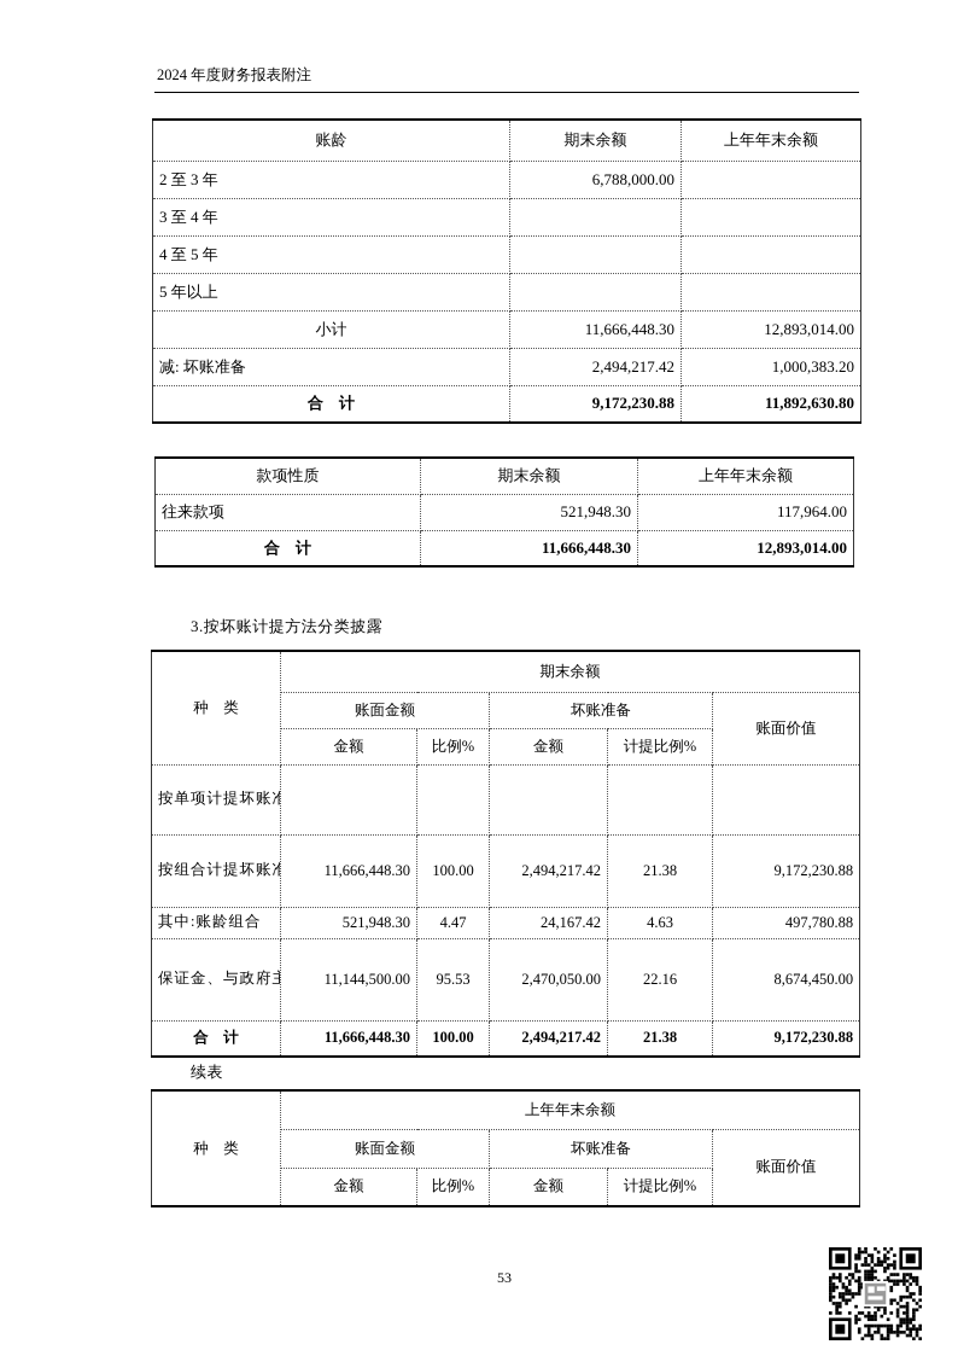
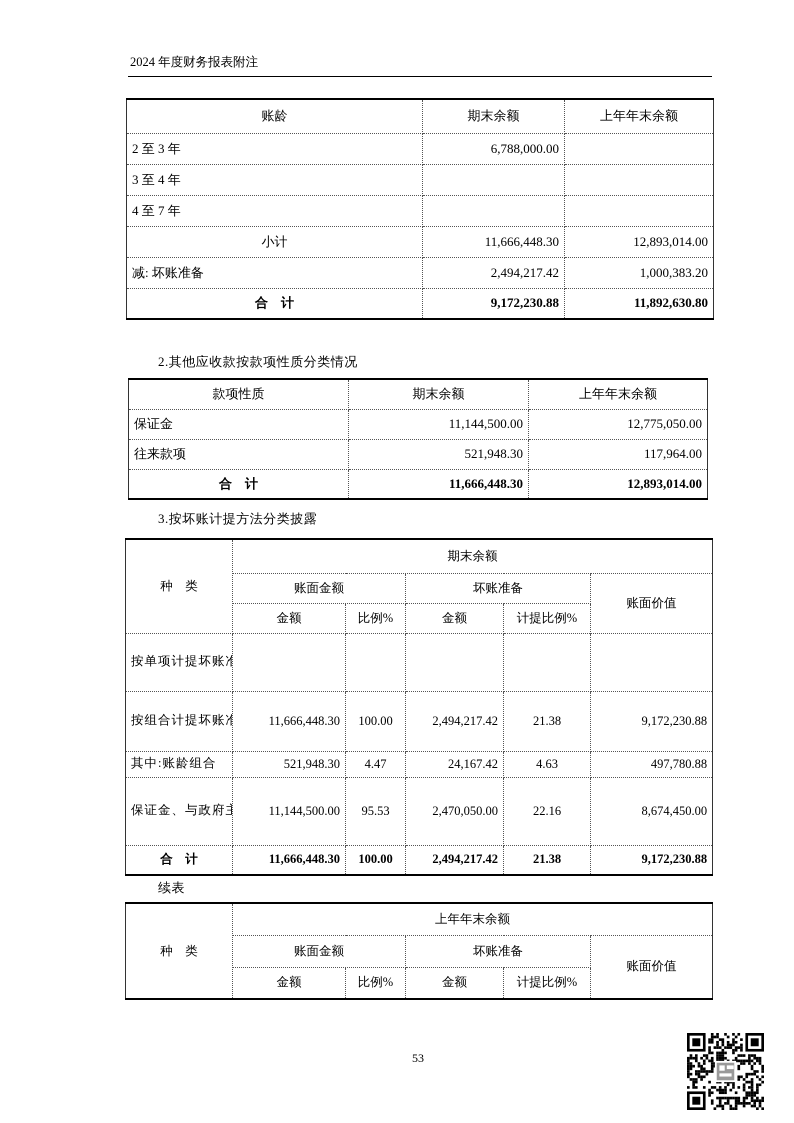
  2024 年度财务报表附注
  账龄	期末余额	上年年末余额
  2 至 3 年	6,788,000.00
  3 至 4 年
- 4 至 5 年
+ 4 至 7 年
- 5 年以上
  小计	11,666,448.30	12,893,014.00
  减: 坏账准备	2,494,217.42	1,000,383.20
  合 计	9,172,230.88	11,892,630.80
+ 2.其他应收款按款项性质分类情况
  款项性质	期末余额	上年年末余额
+ 保证金	11,144,500.00	12,775,050.00
  往来款项	521,948.30	117,964.00
  合 计	11,666,448.30	12,893,014.00
  3.按坏账计提方法分类披露
  种 类	期末余额
  账面金额	坏账准备	账面价值
  金额	比例%	金额	计提比例%
  按组合计提坏账准	11,666,448.30	100.00	2,494,217.42	21.38	9,172,230.88
  其中:账龄组合	521,948.30	4.47	24,167.42	4.63	497,780.88
  保证金、与政府主	11,144,500.00	95.53	2,470,050.00	22.16	8,674,450.00
  合 计	11,666,448.30	100.00	2,494,217.42	21.38	9,172,230.88
  续表
  种 类	上年年末余额
  账面金额	坏账准备	账面价值
  金额	比例%	金额	计提比例%
  53
